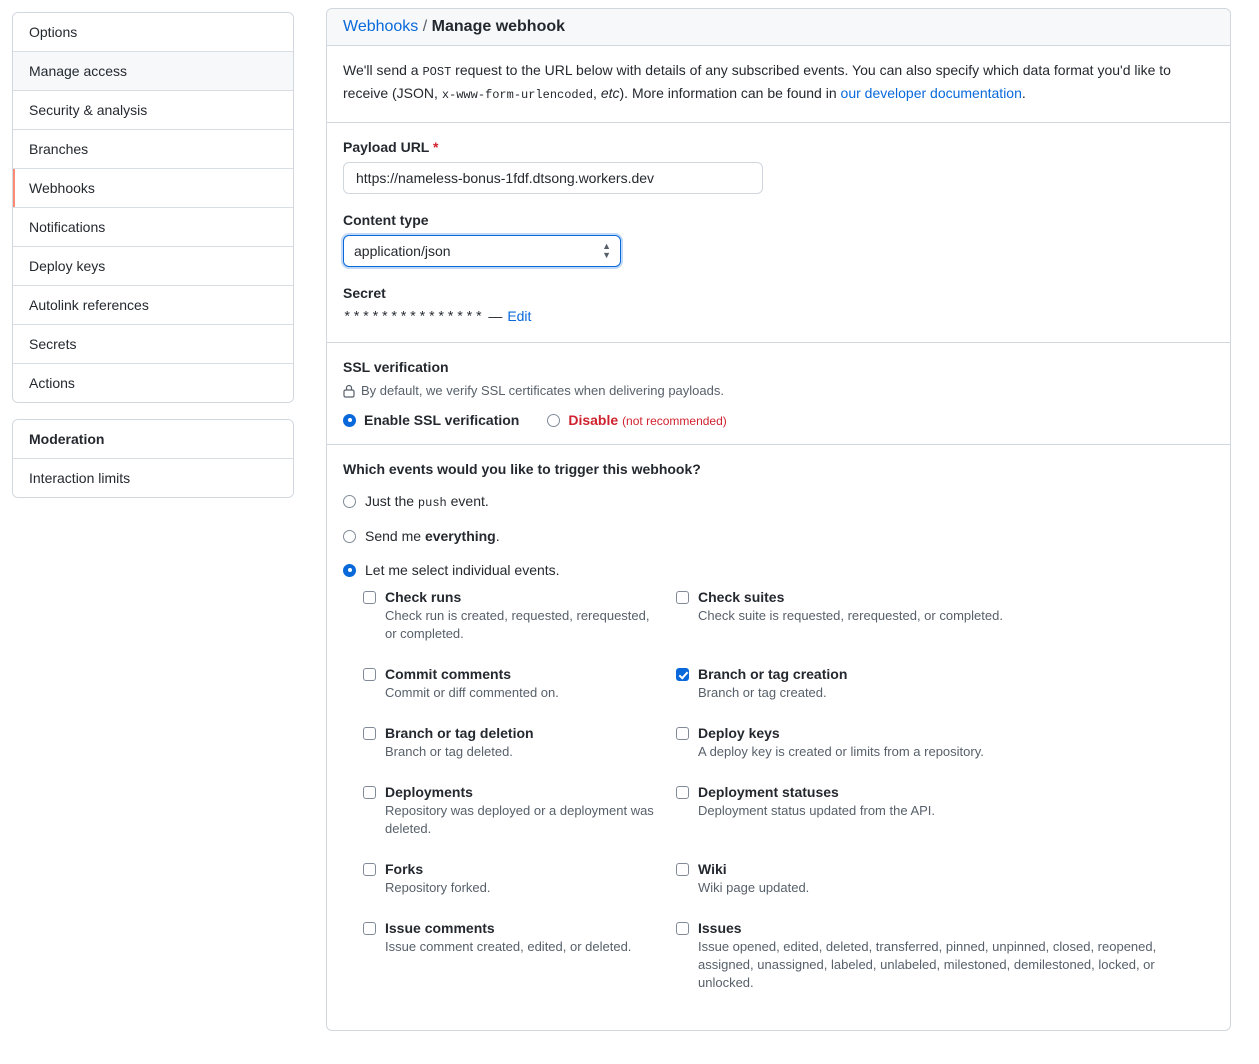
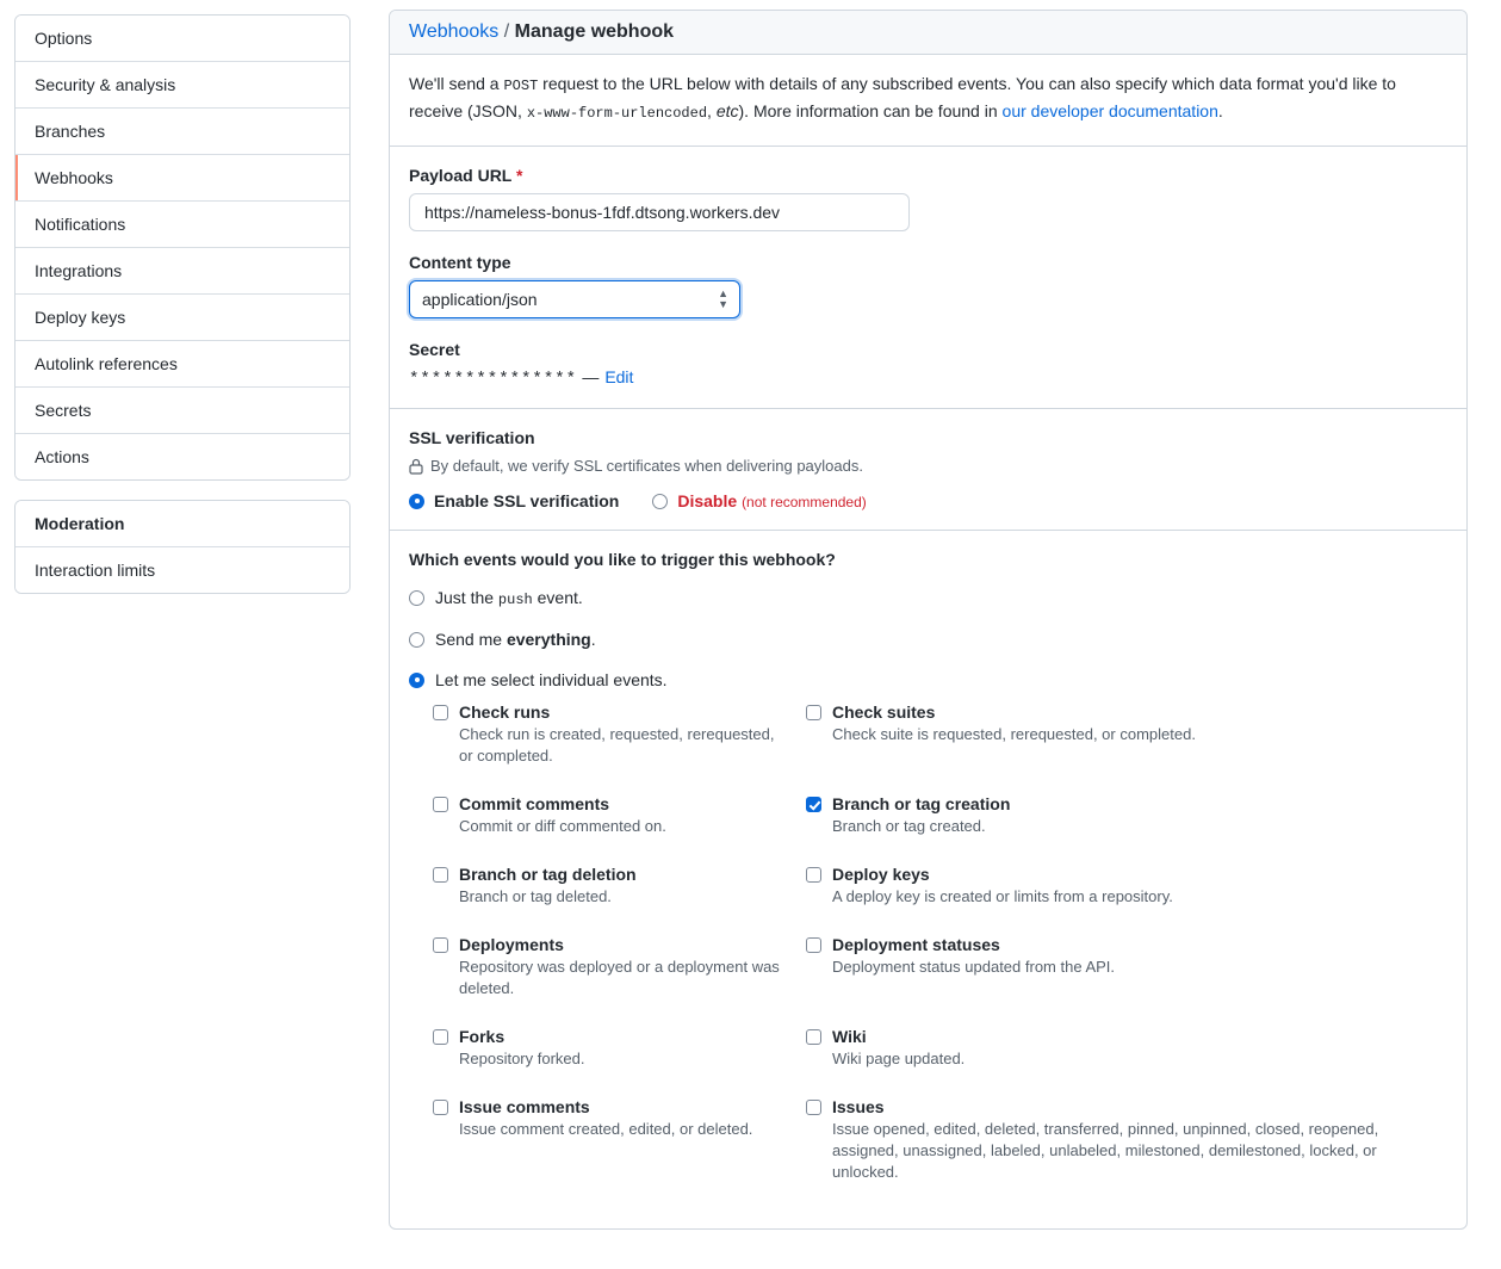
  Options
- Manage access
  Security & analysis
  Branches
  Webhooks
  Notifications
+ Integrations
  Deploy keys
  Autolink references
  Secrets
  Actions
  Moderation
  Interaction limits
  Webhooks / Manage webhook
  We'll send a POST request to the URL below with details of any subscribed events. You can also specify which data format you'd like to receive (JSON, x-www-form-urlencoded, etc). More information can be found in our developer documentation.
  Payload URL *
  https://nameless-bonus-1fdf.dtsong.workers.dev
  Content type
  application/json
  ▲
  ▼
  Secret
  *************** — Edit
  SSL verification
  By default, we verify SSL certificates when delivering payloads.
  Enable SSL verification
  Disable (not recommended)
  Which events would you like to trigger this webhook?
  Just the push event.
  Send me everything.
  Let me select individual events.
  Check runs
  Check run is created, requested, rerequested, or completed.
  Check suites
  Check suite is requested, rerequested, or completed.
  Commit comments
  Commit or diff commented on.
  Branch or tag creation
  Branch or tag created.
  Branch or tag deletion
  Branch or tag deleted.
  Deploy keys
  A deploy key is created or limits from a repository.
  Deployments
  Repository was deployed or a deployment was deleted.
  Deployment statuses
  Deployment status updated from the API.
  Forks
  Repository forked.
  Wiki
  Wiki page updated.
  Issue comments
  Issue comment created, edited, or deleted.
  Issues
  Issue opened, edited, deleted, transferred, pinned, unpinned, closed, reopened, assigned, unassigned, labeled, unlabeled, milestoned, demilestoned, locked, or unlocked.
